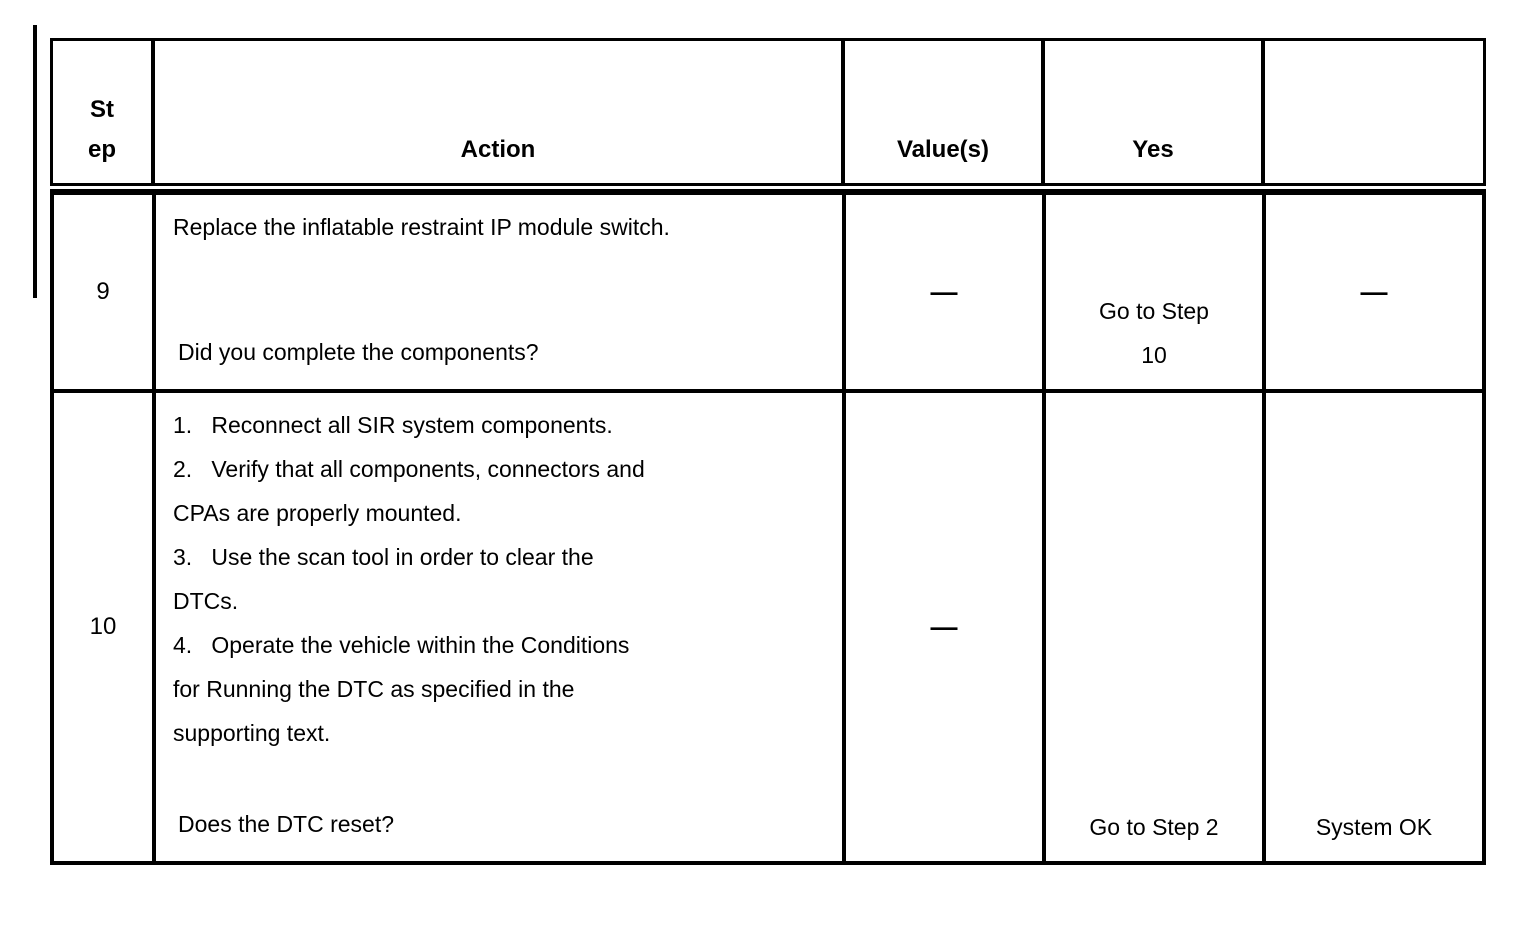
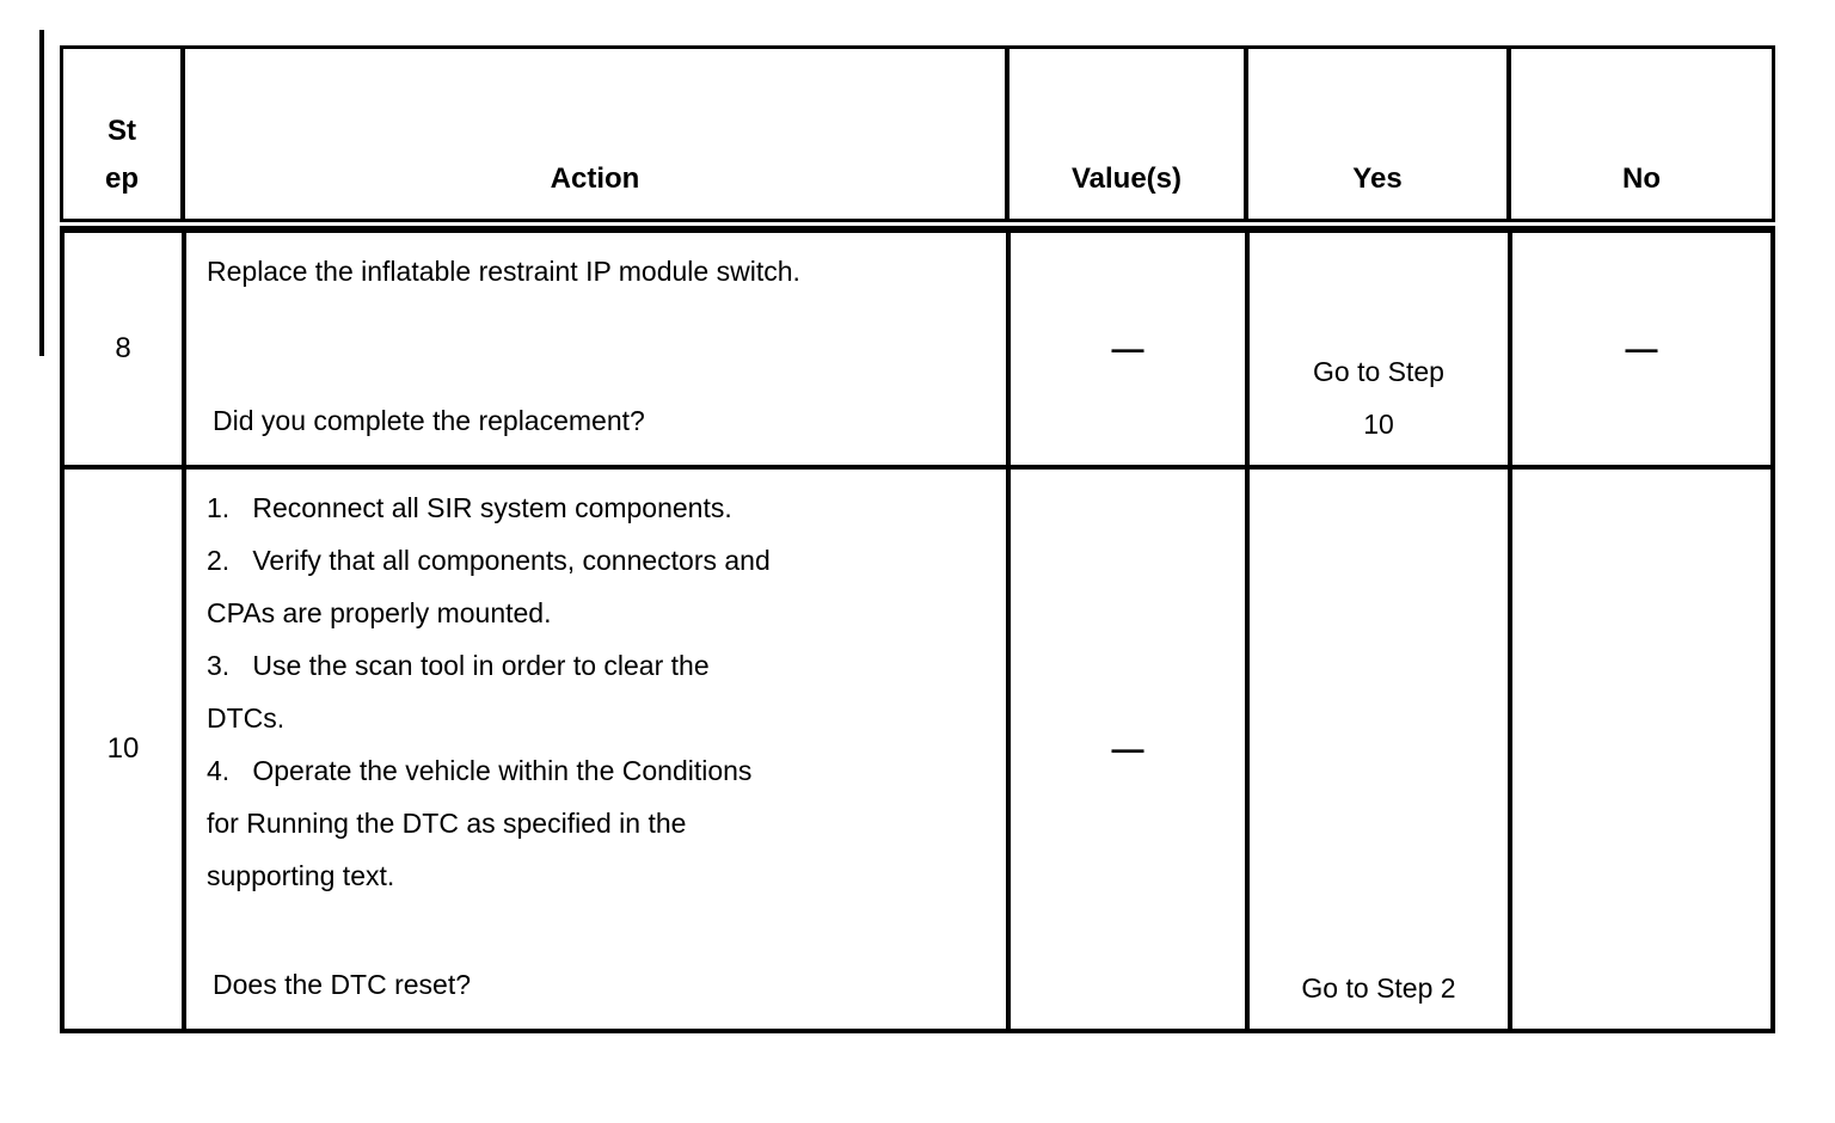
  St
  ep
  Action
  Value(s)
  Yes
+ No
- 9
+ 8
  Replace the inflatable restraint IP module switch.
- Did you complete the components?
+ Did you complete the replacement?
  —
  Go to Step
  10
  —
  10
  1. Reconnect all SIR system components.
  2. Verify that all components, connectors and
  CPAs are properly mounted.
  3. Use the scan tool in order to clear the
  DTCs.
  4. Operate the vehicle within the Conditions
  for Running the DTC as specified in the
  supporting text.
  Does the DTC reset?
  —
  Go to Step 2
- System OK
